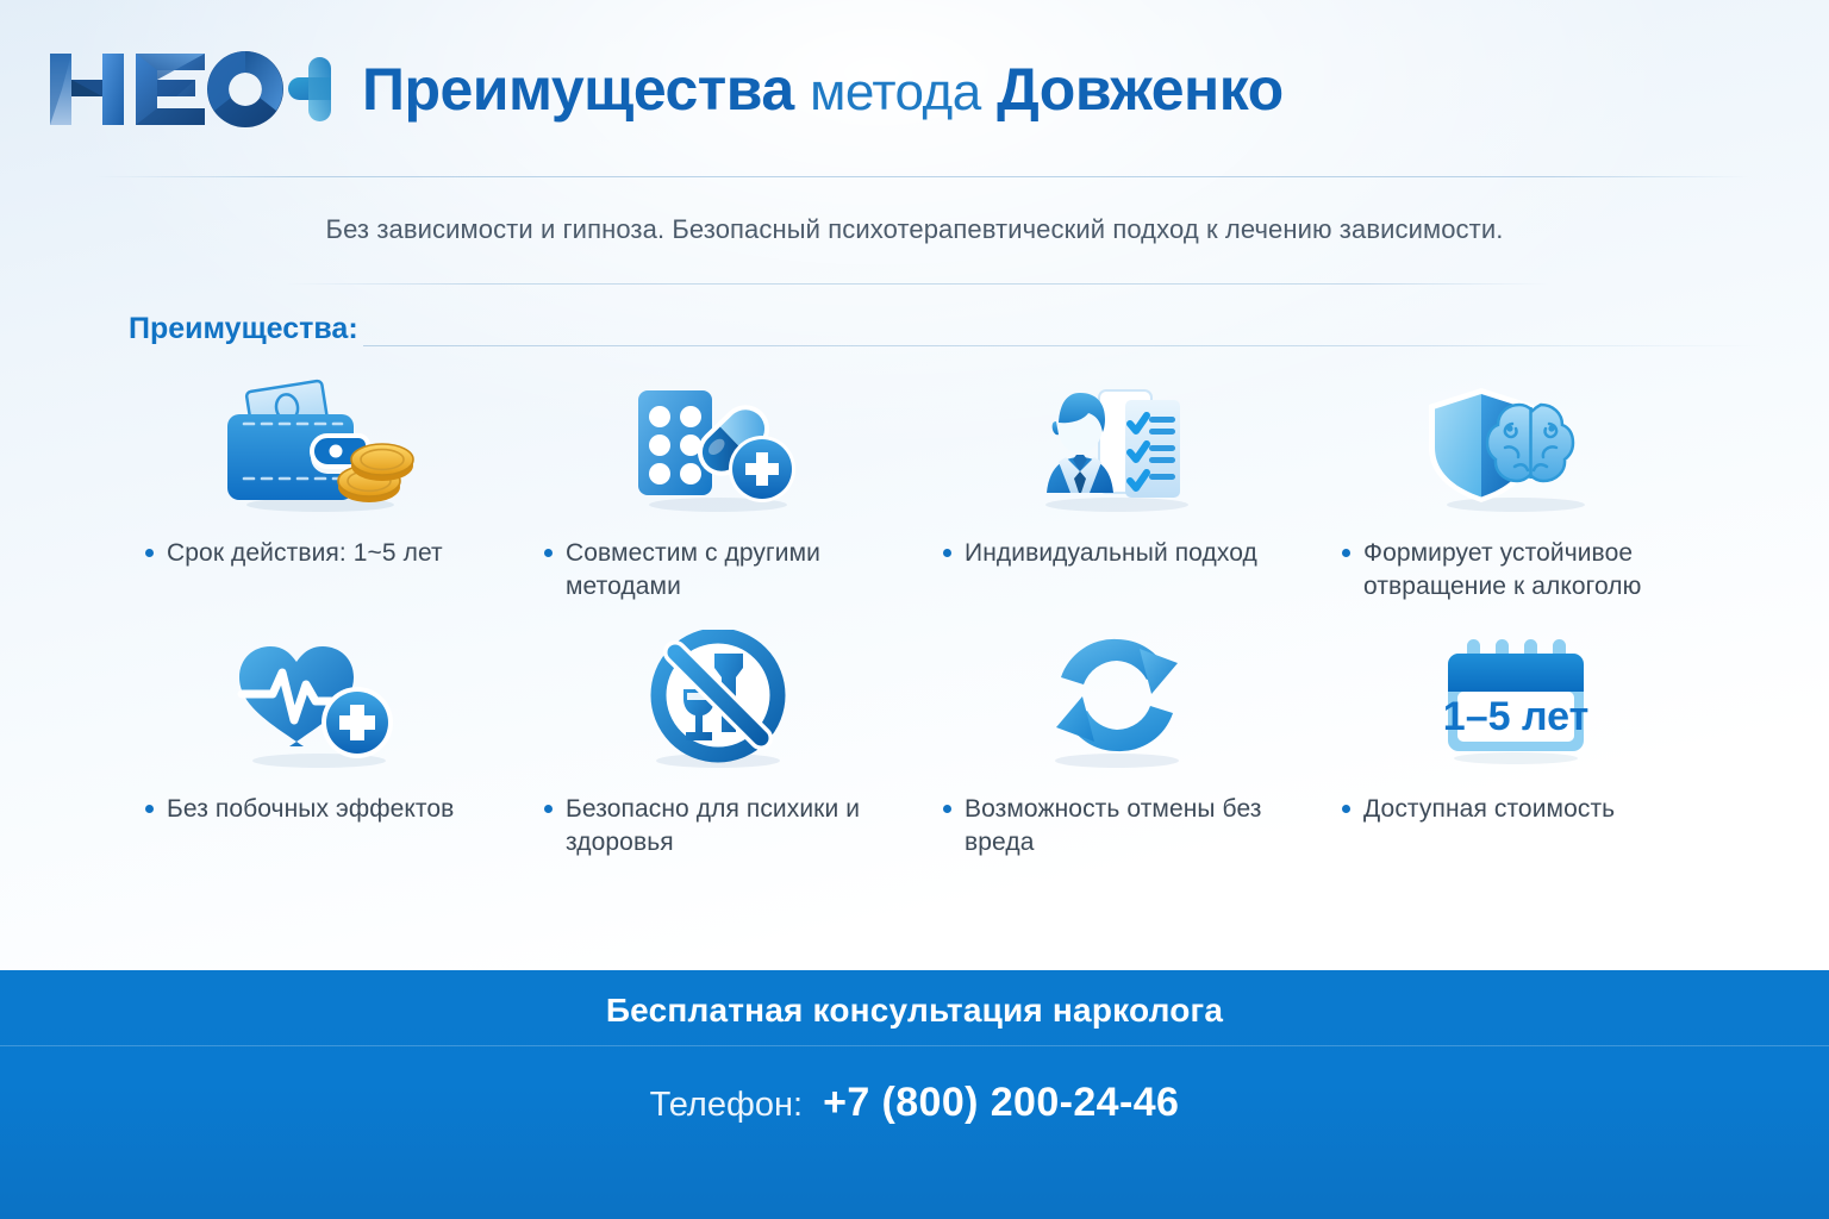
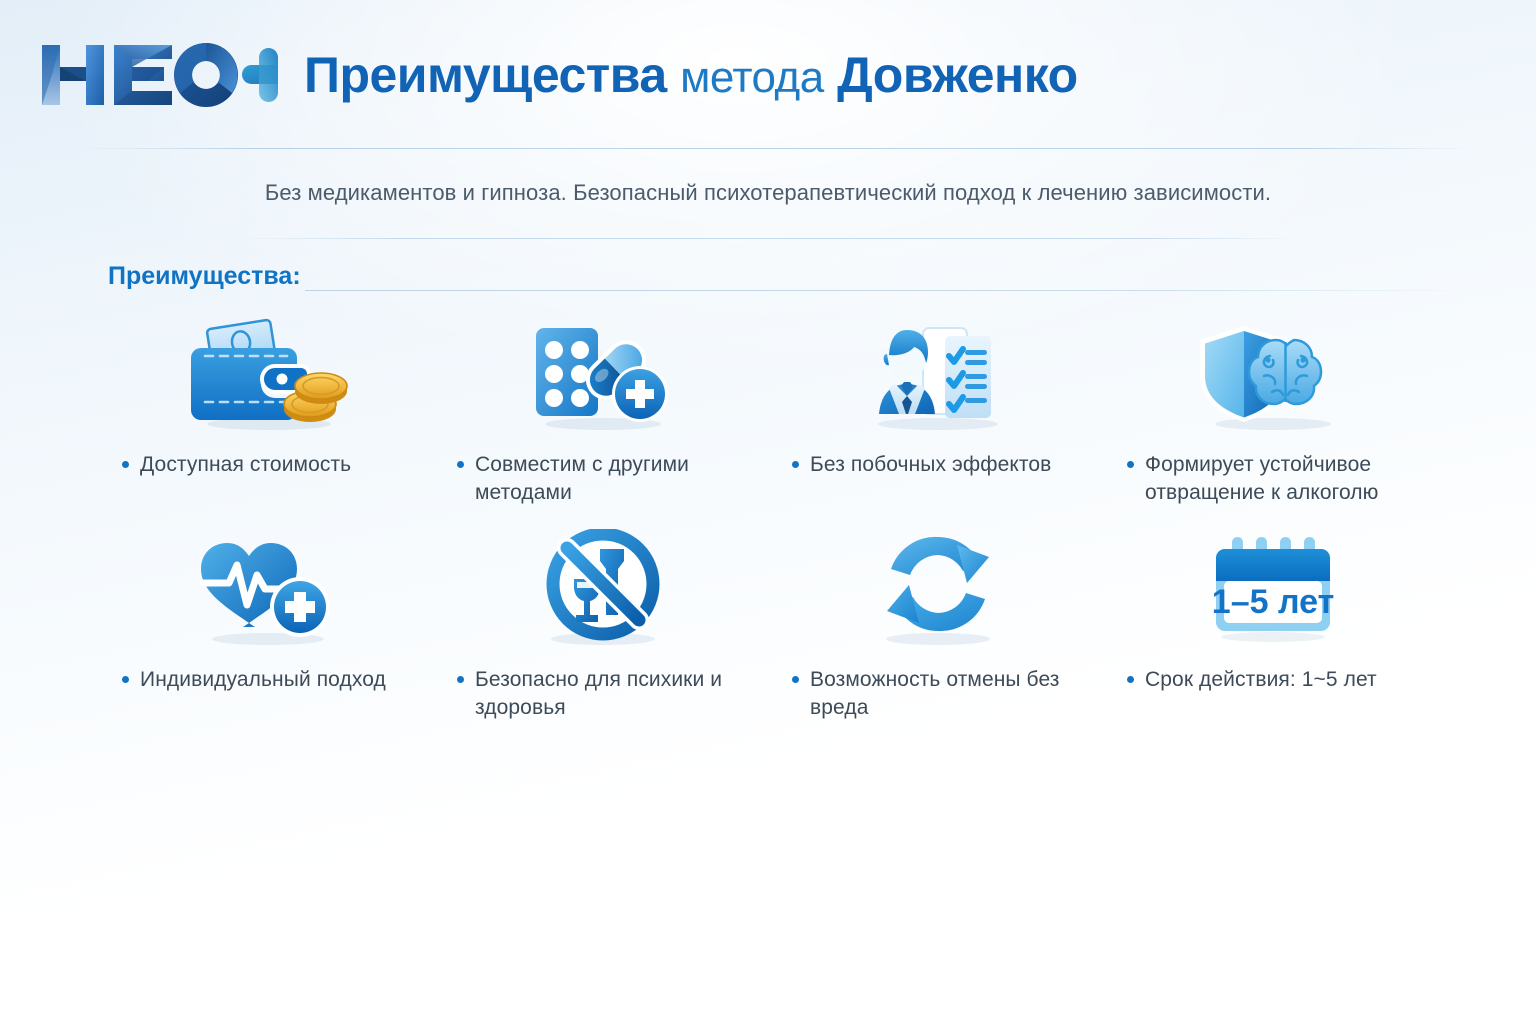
  Преимущества метода Довженко
- Без зависимости и гипноза. Безопасный психотерапевтический подход к лечению зависимости.
+ Без медикаментов и гипноза. Безопасный психотерапевтический подход к лечению зависимости.
  Преимущества:
- Срок действия: 1~5 лет
+ Доступная стоимость
  Совместим с другими методами
- Индивидуальный подход
+ Без побочных эффектов
  Формирует устойчивое отвращение к алкоголю
- Без побочных эффектов
+ Индивидуальный подход
  Безопасно для психики и здоровья
  Возможность отмены без вреда
  1–5 лет
- Доступная стоимость
+ Срок действия: 1~5 лет
- Бесплатная консультация нарколога
- Телефон: +7 (800) 200-24-46
